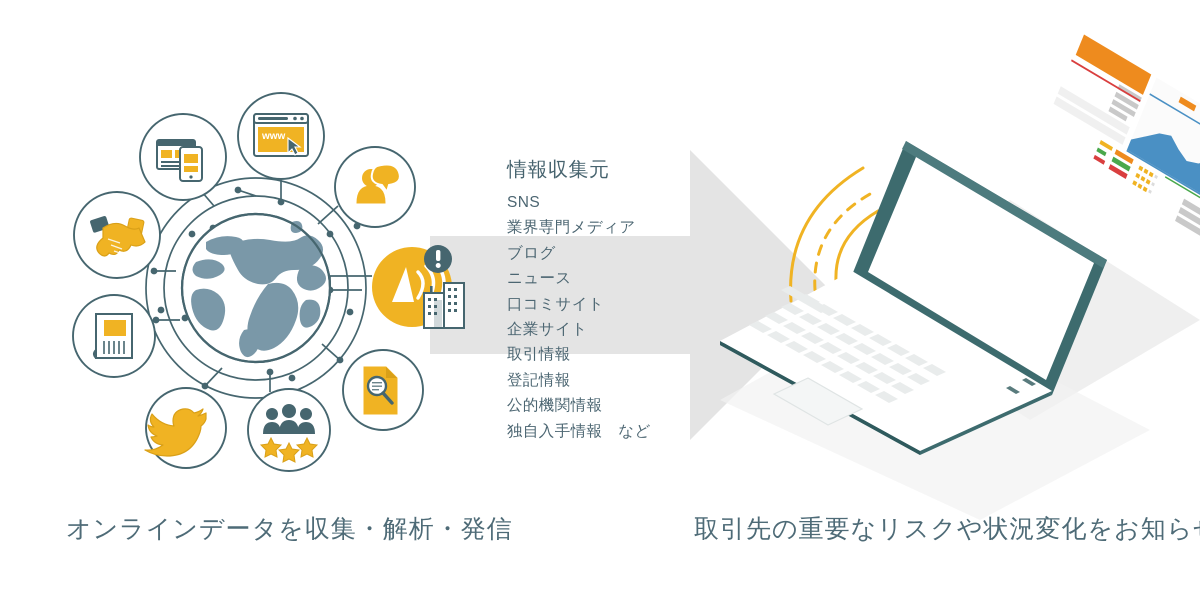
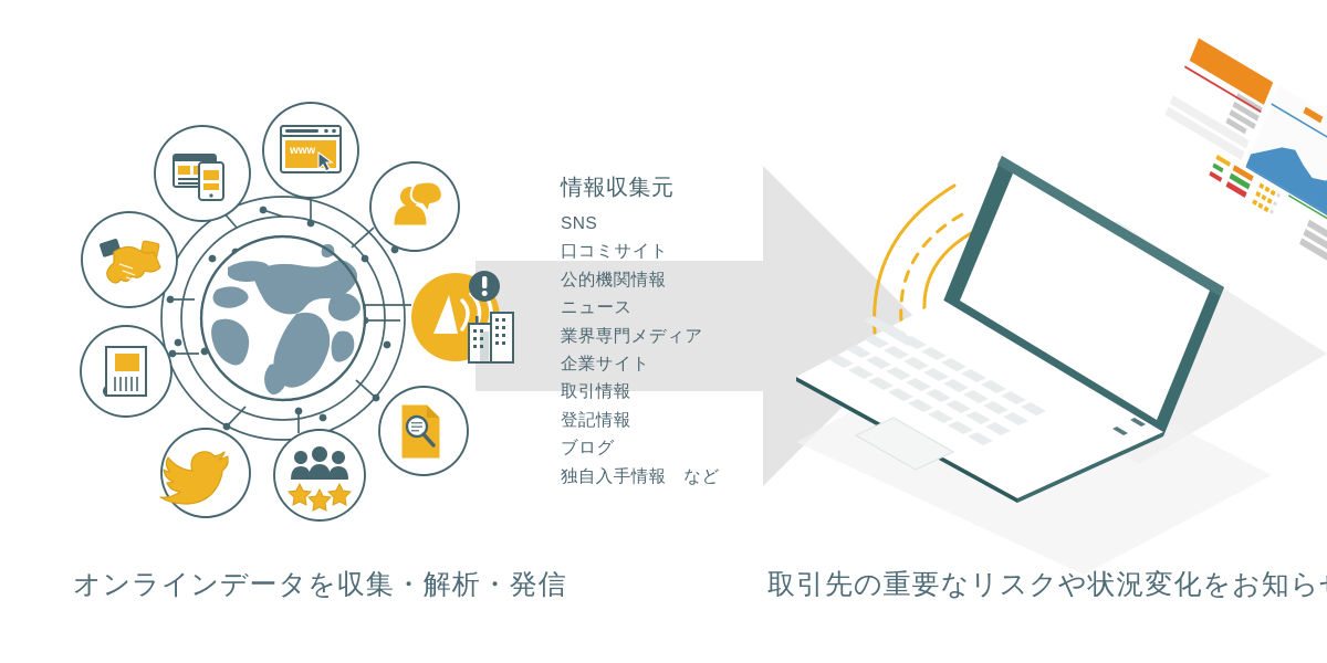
  www
  情報収集元
  SNS
- 業界専門メディア
+ 口コミサイト
- ブログ
+ 公的機関情報
  ニュース
- 口コミサイト
+ 業界専門メディア
  企業サイト
  取引情報
  登記情報
- 公的機関情報
+ ブログ
  独自入手情報 など
  オンラインデータを収集・解析・発信
  取引先の重要なリスクや状況変化をお知ら
